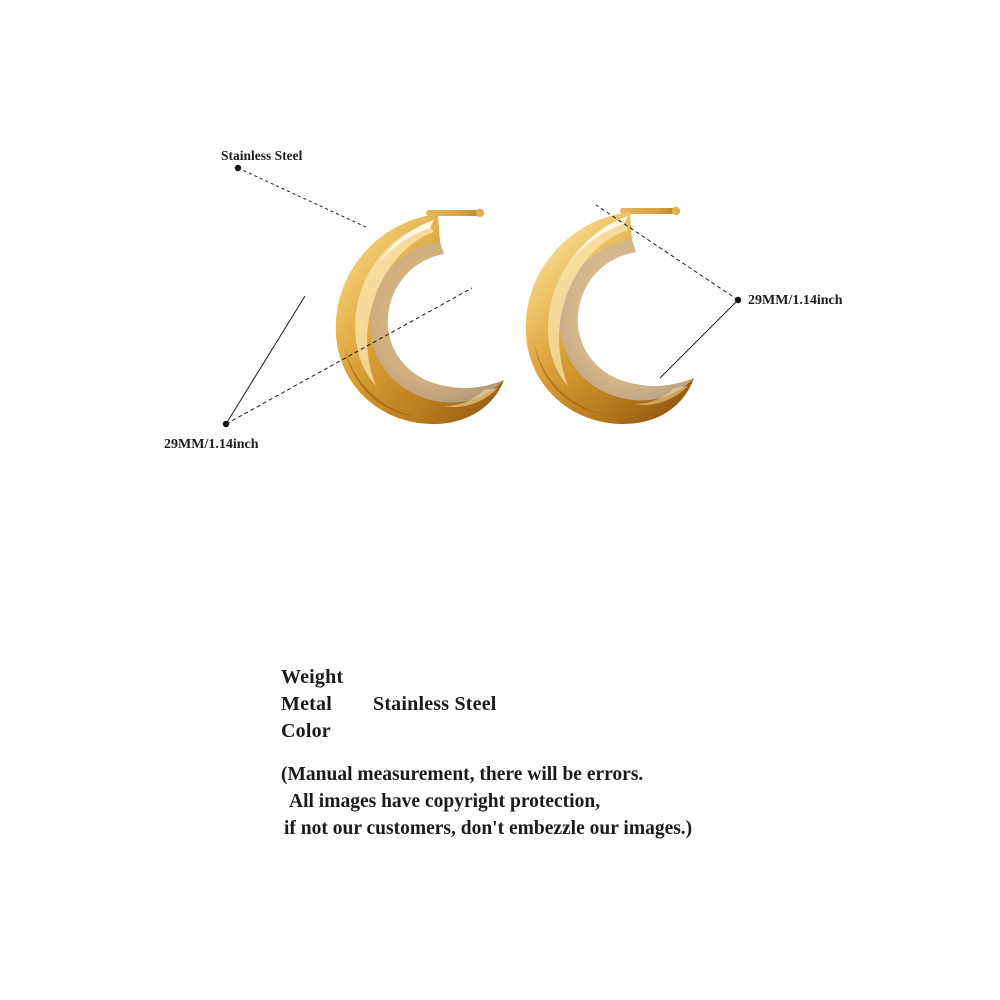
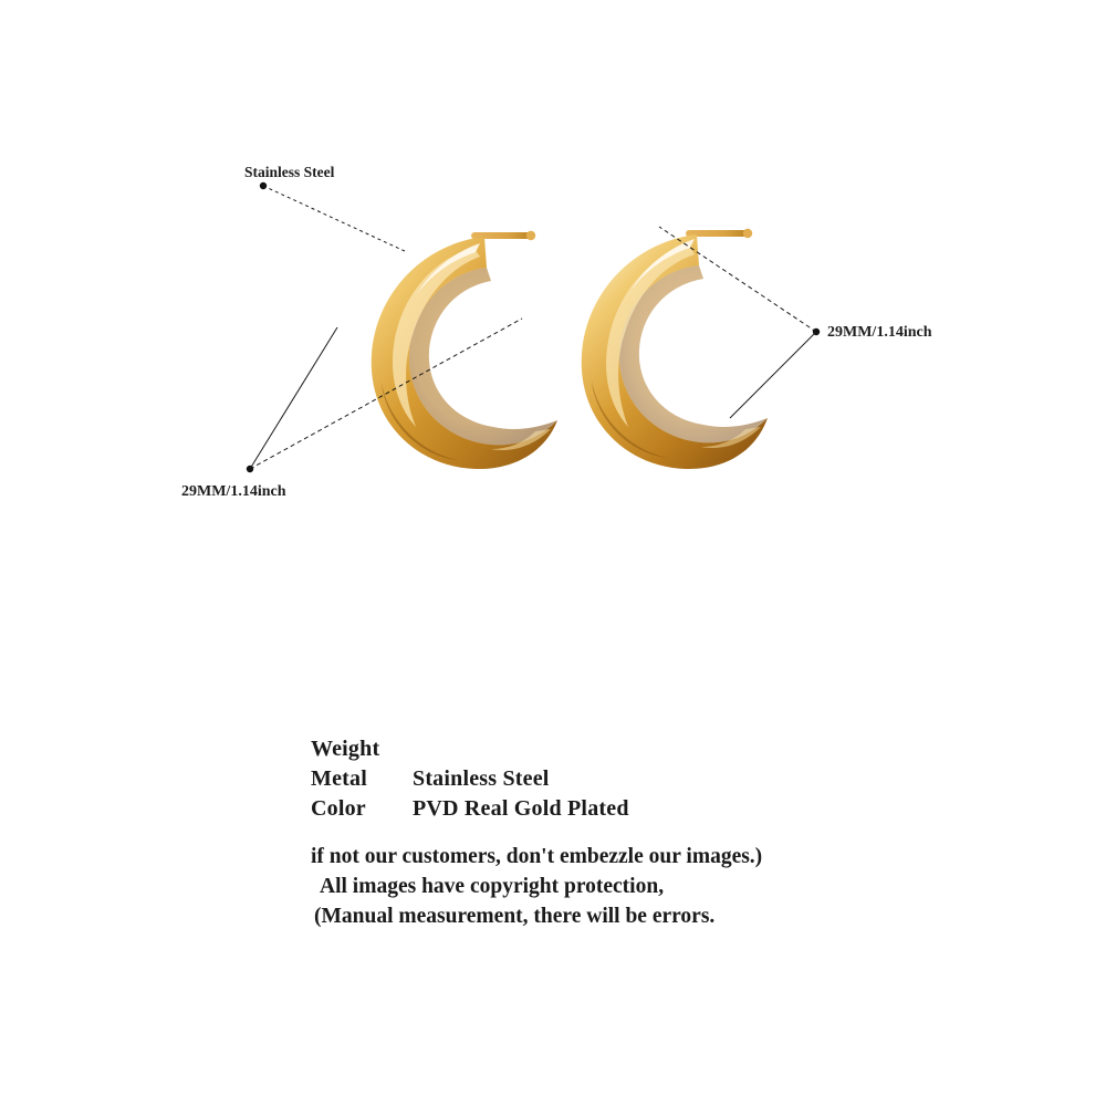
  Stainless Steel
  29MM/1.14inch
  29MM/1.14inch
  Weight
  Metal
  Stainless Steel
  Color
+ PVD Real Gold Plated
- (Manual measurement, there will be errors.
+ if not our customers, don't embezzle our images.)
  All images have copyright protection,
- if not our customers, don't embezzle our images.)
+ (Manual measurement, there will be errors.
